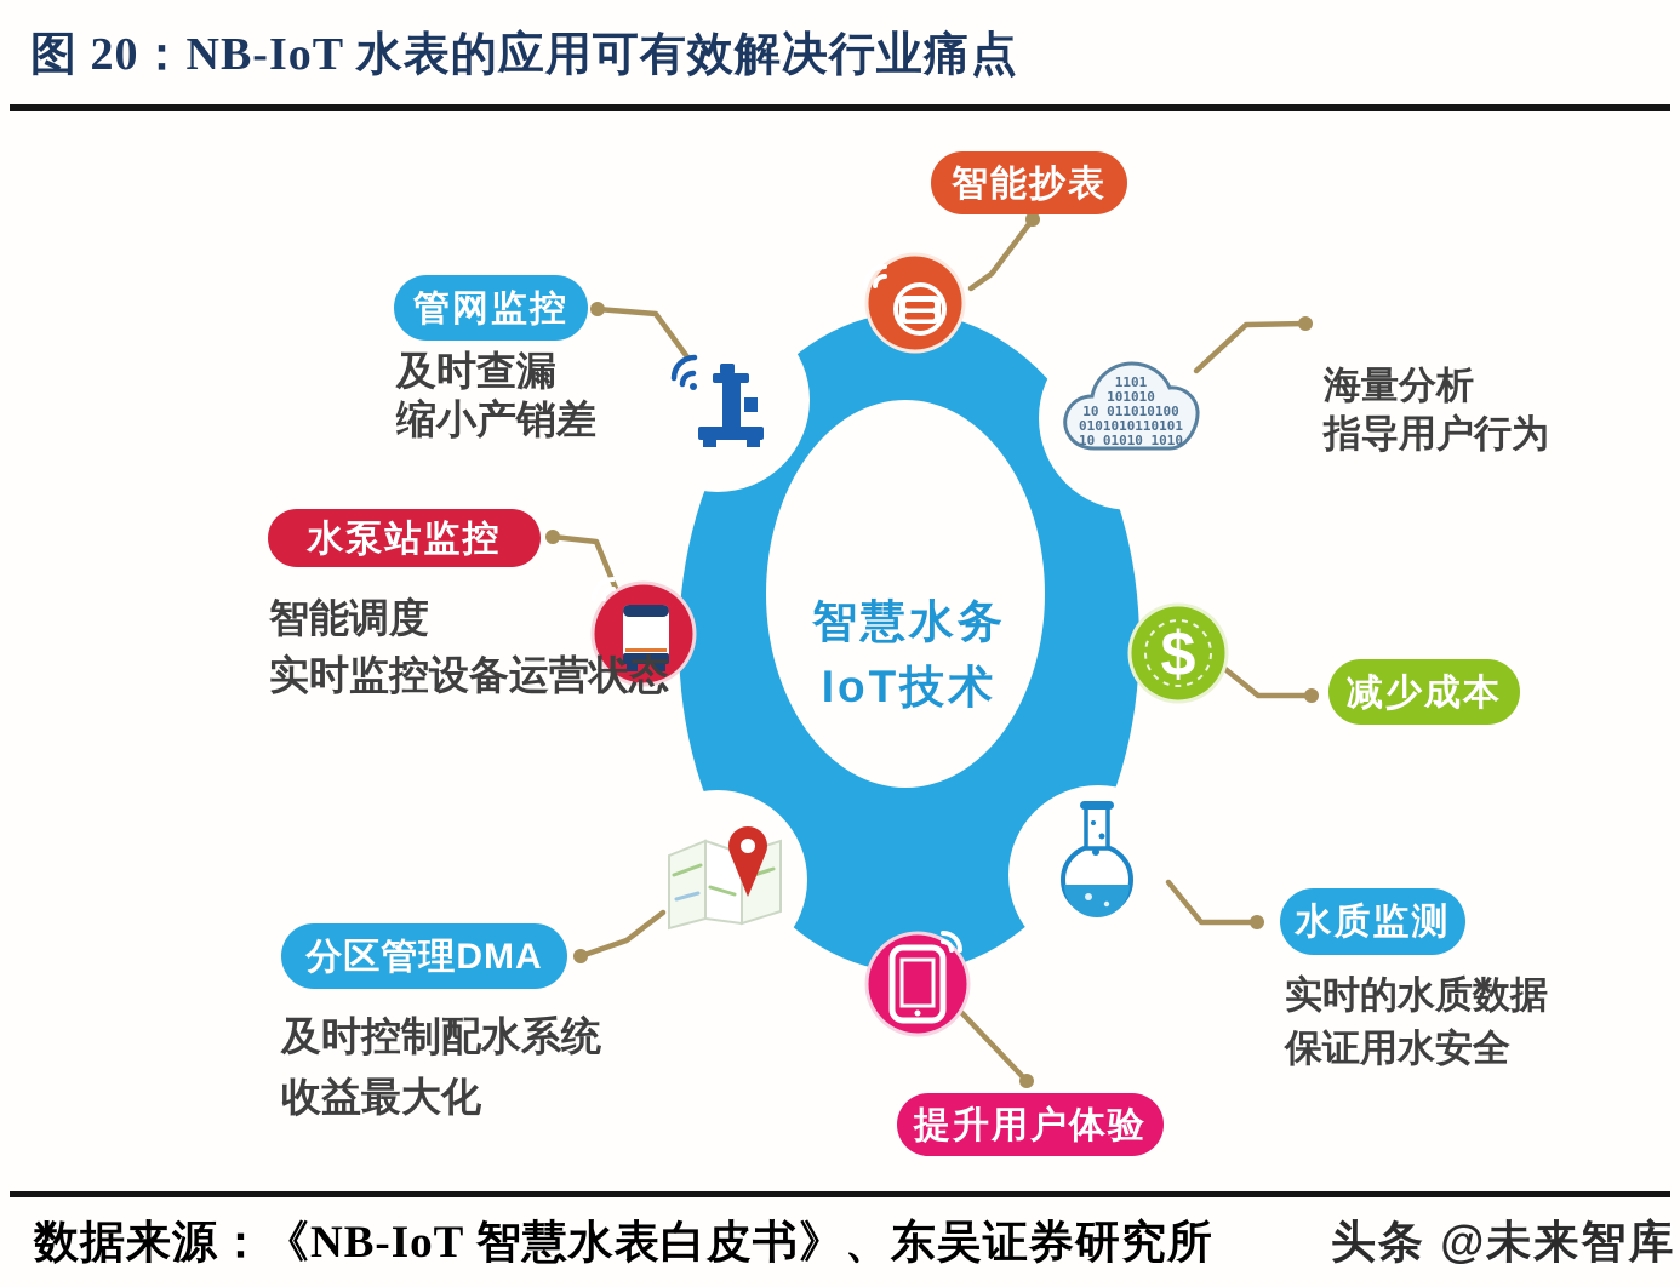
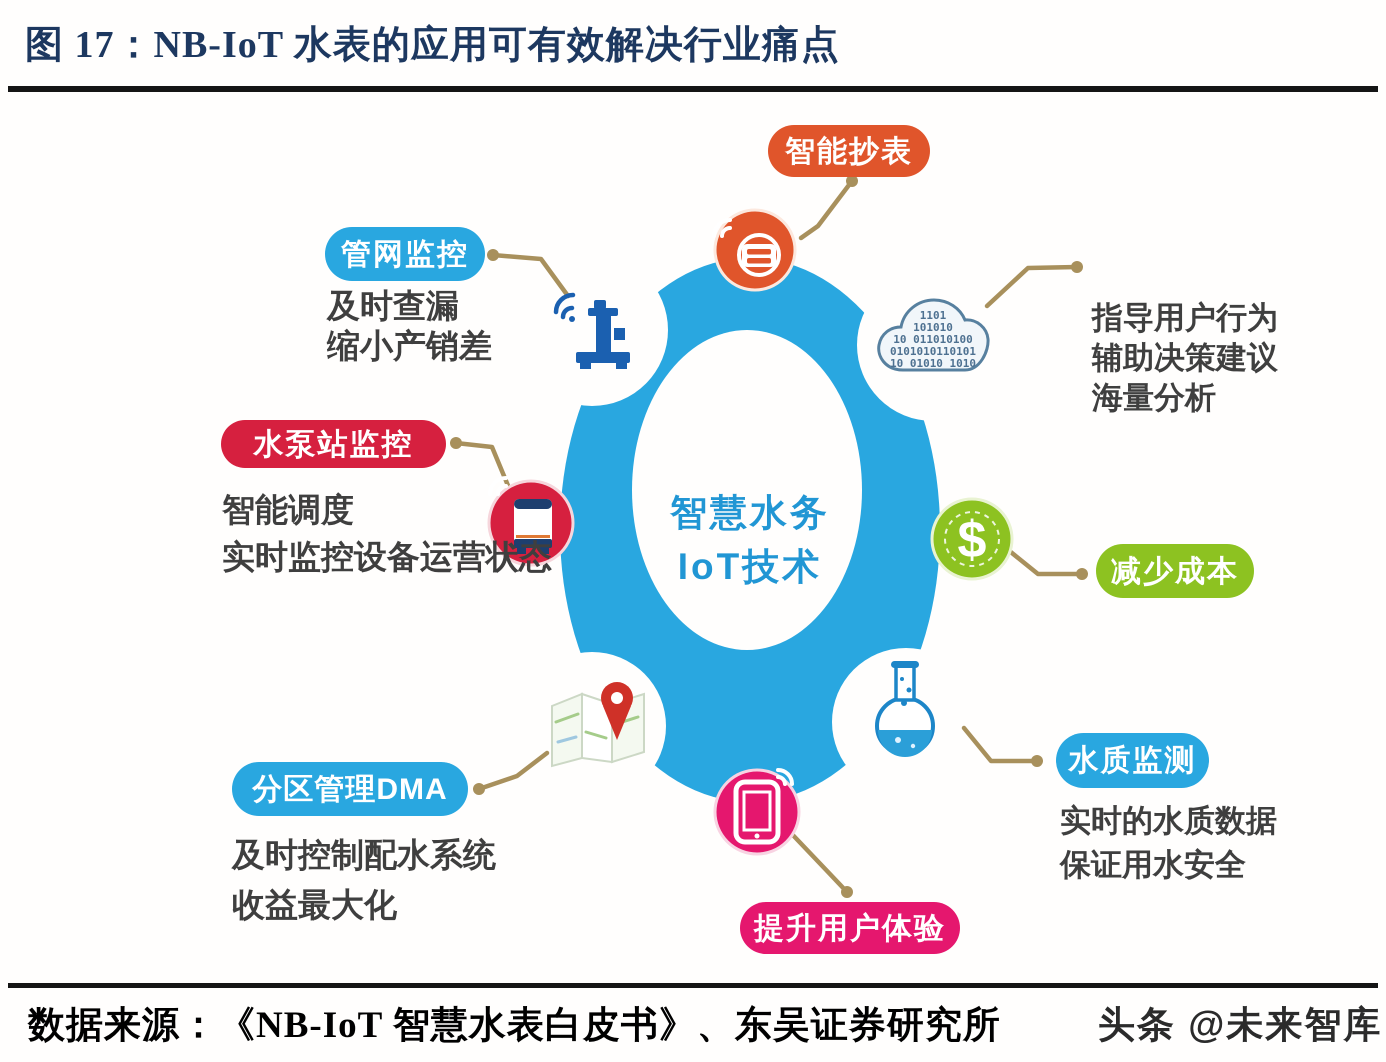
- 图 20：NB-IoT 水表的应用可有效解决行业痛点
+ 图 17：NB-IoT 水表的应用可有效解决行业痛点
  1101
  101010
  10 011010100
  0101010110101
  10 01010 1010
  $
  智能抄表
  管网监控
  水泵站监控
  减少成本
  分区管理DMA
  水质监测
  提升用户体验
  及时查漏
  缩小产销差
- 海量分析
+ 指导用户行为
+ 辅助决策建议
- 指导用户行为
+ 海量分析
  智能调度
  实时监控设备运营状态
  及时控制配水系统
  收益最大化
  实时的水质数据
  保证用水安全
  智慧水务
  IoT技术
  数据来源：《NB-IoT 智慧水表白皮书》、东吴证券研究所
  头条 @未来智库
